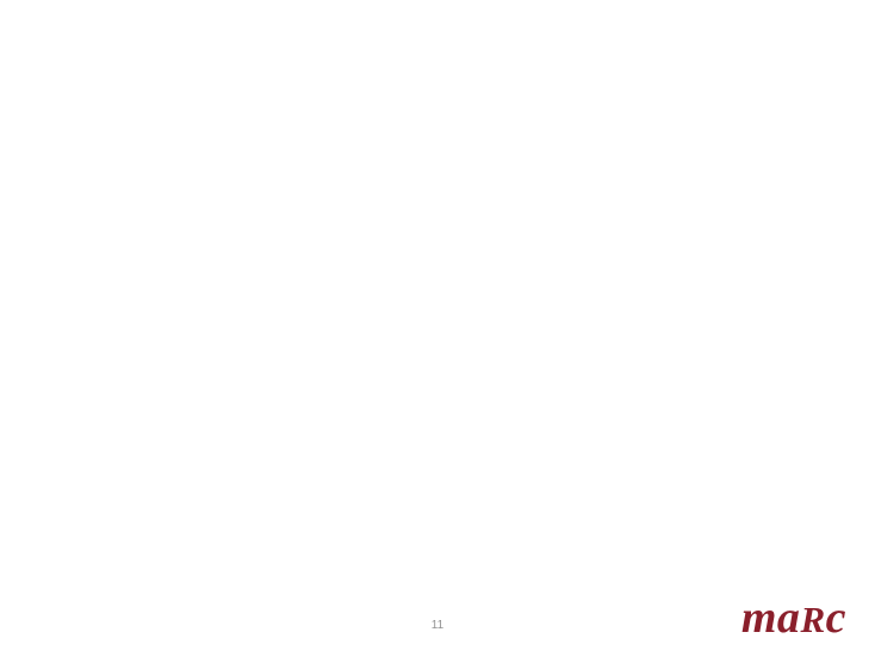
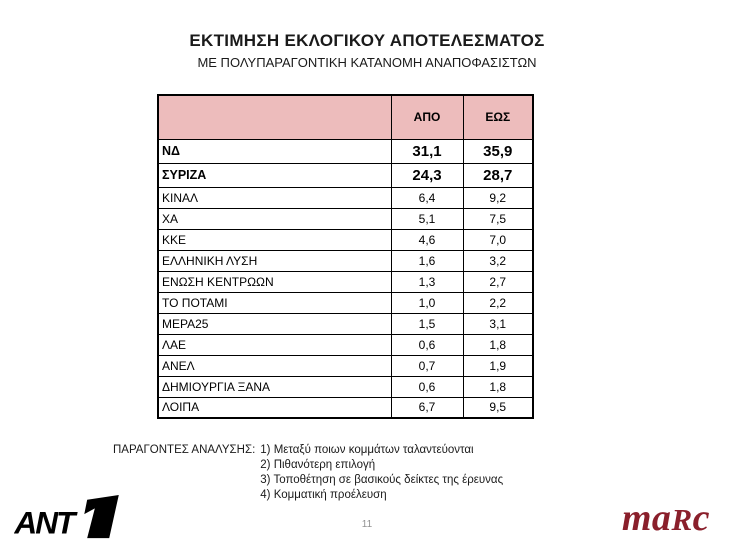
+ ΕΚΤΙΜΗΣΗ ΕΚΛΟΓΙΚΟΥ ΑΠΟΤΕΛΕΣΜΑΤΟΣ
+ ΜΕ ΠΟΛΥΠΑΡΑΓΟΝΤΙΚΗ ΚΑΤΑΝΟΜΗ ΑΝΑΠΟΦΑΣΙΣΤΩΝ
+ 	ΑΠΟ	ΕΩΣ
+ ΝΔ	31,1	35,9
+ ΣΥΡΙΖΑ	24,3	28,7
+ ΚΙΝΑΛ	6,4	9,2
+ ΧΑ	5,1	7,5
+ ΚΚΕ	4,6	7,0
+ ΕΛΛΗΝΙΚΗ ΛΥΣΗ	1,6	3,2
+ ΕΝΩΣΗ ΚΕΝΤΡΩΩΝ	1,3	2,7
+ ΤΟ ΠΟΤΑΜΙ	1,0	2,2
+ ΜΕΡΑ25	1,5	3,1
+ ΛΑΕ	0,6	1,8
+ ΑΝΕΛ	0,7	1,9
+ ΔΗΜΙΟΥΡΓΙΑ ΞΑΝΑ	0,6	1,8
+ ΛΟΙΠΑ	6,7	9,5
+ ΠΑΡΑΓΟΝΤΕΣ ΑΝΑΛΥΣΗΣ:
+ 1) Μεταξύ ποιων κομμάτων ταλαντεύονται
+ 2) Πιθανότερη επιλογή
+ 3) Τοποθέτηση σε βασικούς δείκτες της έρευνας
+ 4) Κομματική προέλευση
+ ANT
  maRc
  11
